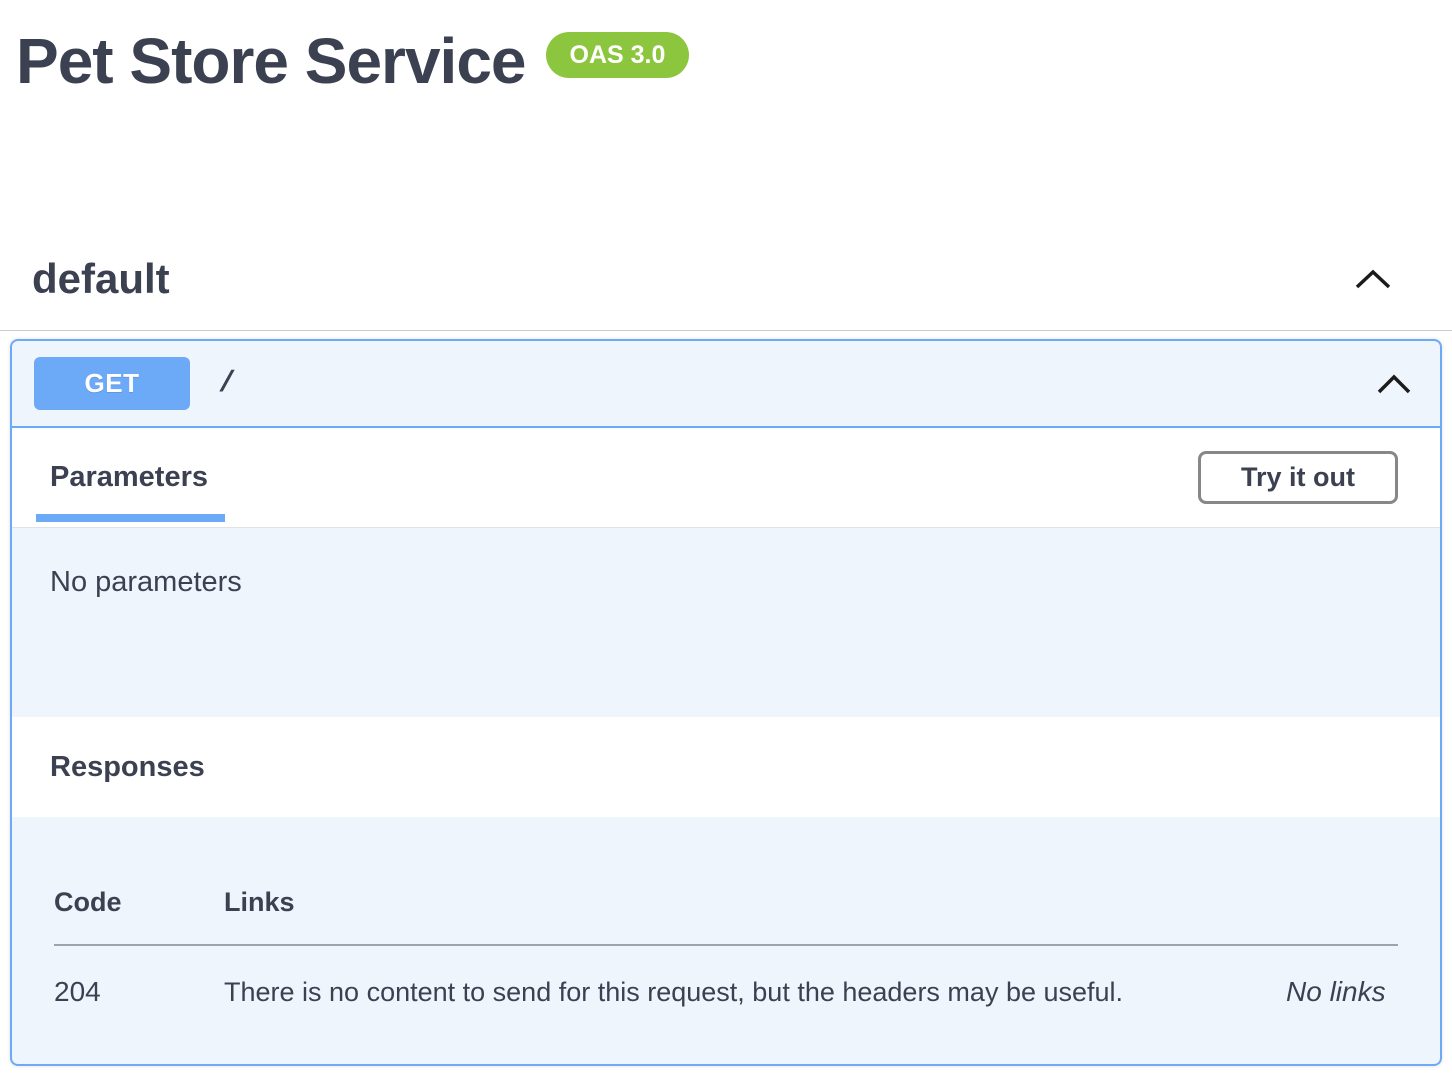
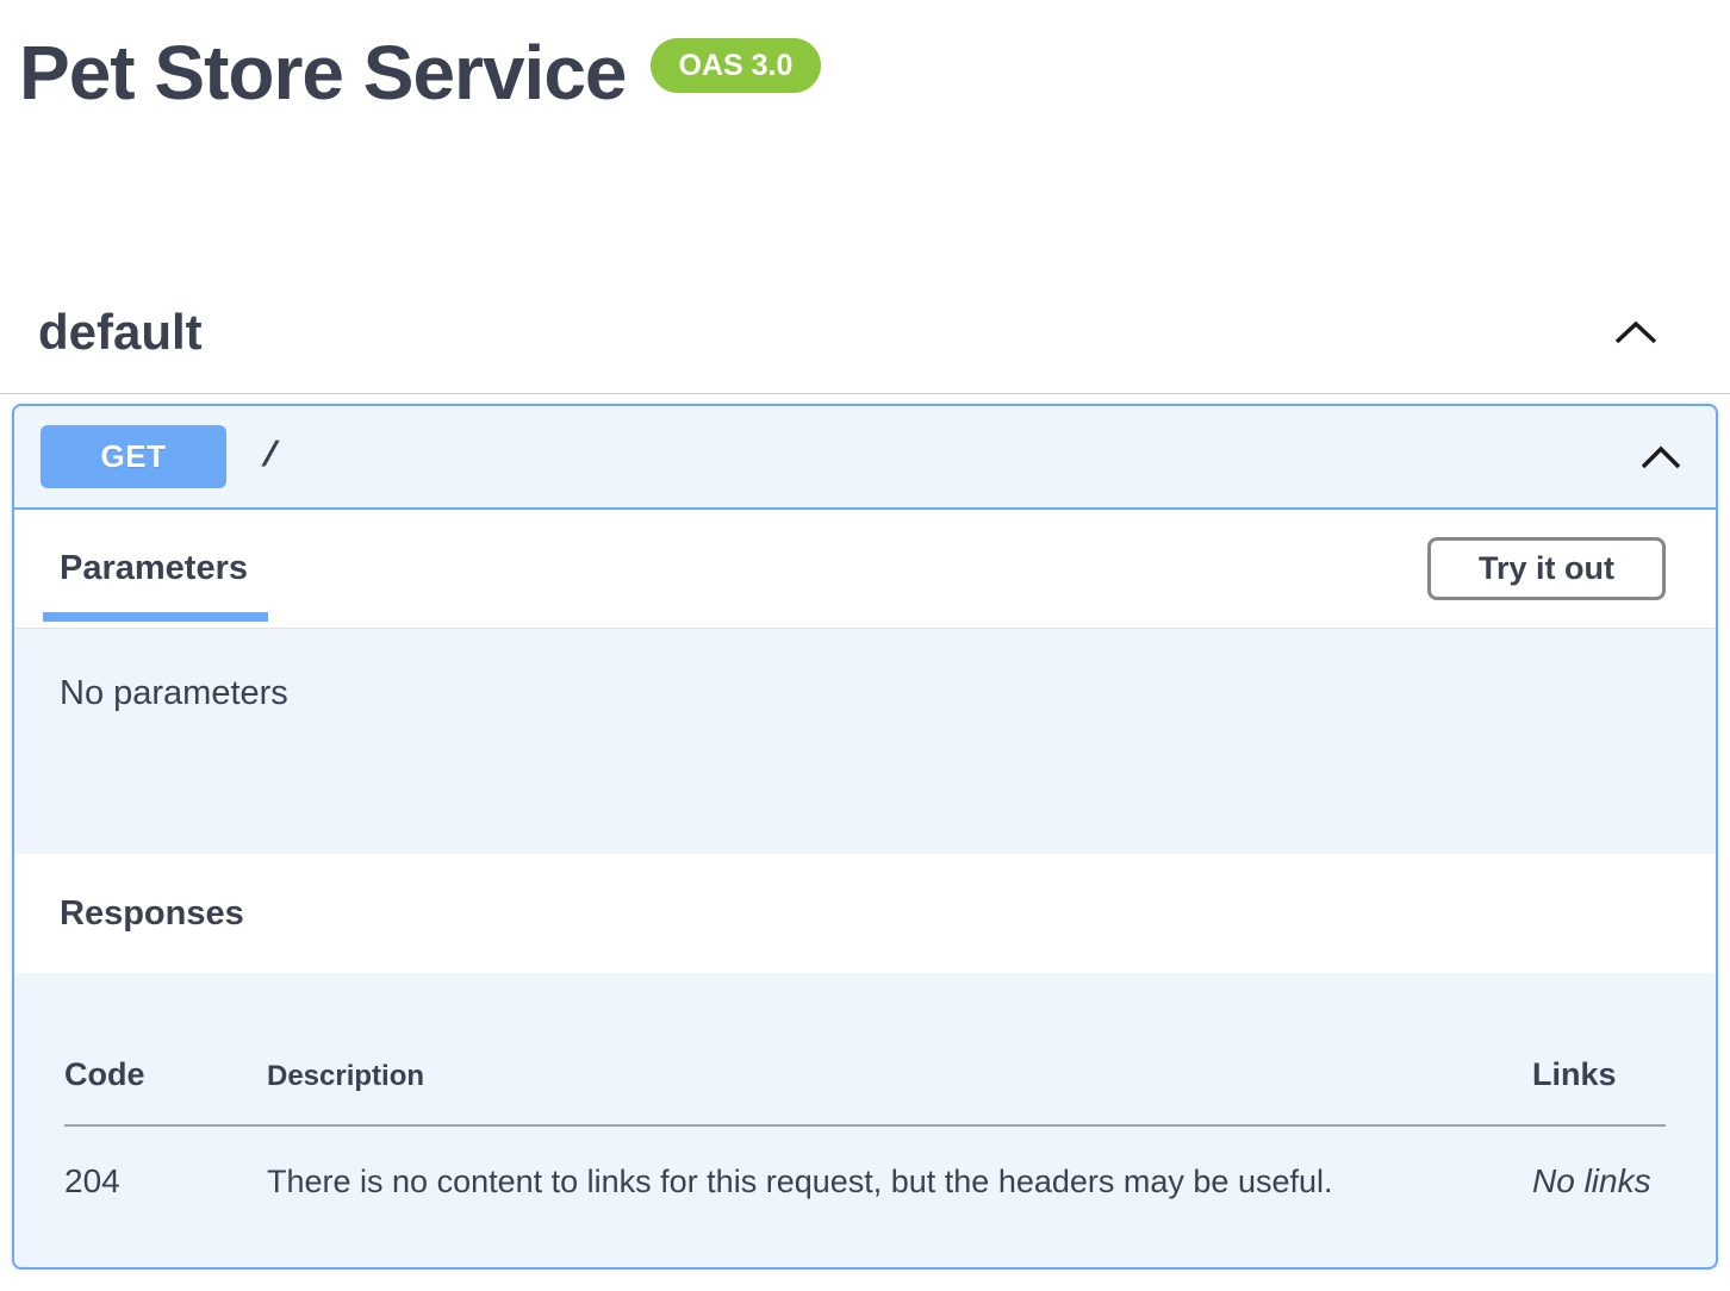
  Pet Store Service
  OAS 3.0
  default
  GET
  /
  Parameters
  Try it out
  No parameters
  Responses
  Code
+ Description
  Links
  204
- There is no content to send for this request, but the headers may be useful.
+ There is no content to links for this request, but the headers may be useful.
  No links
